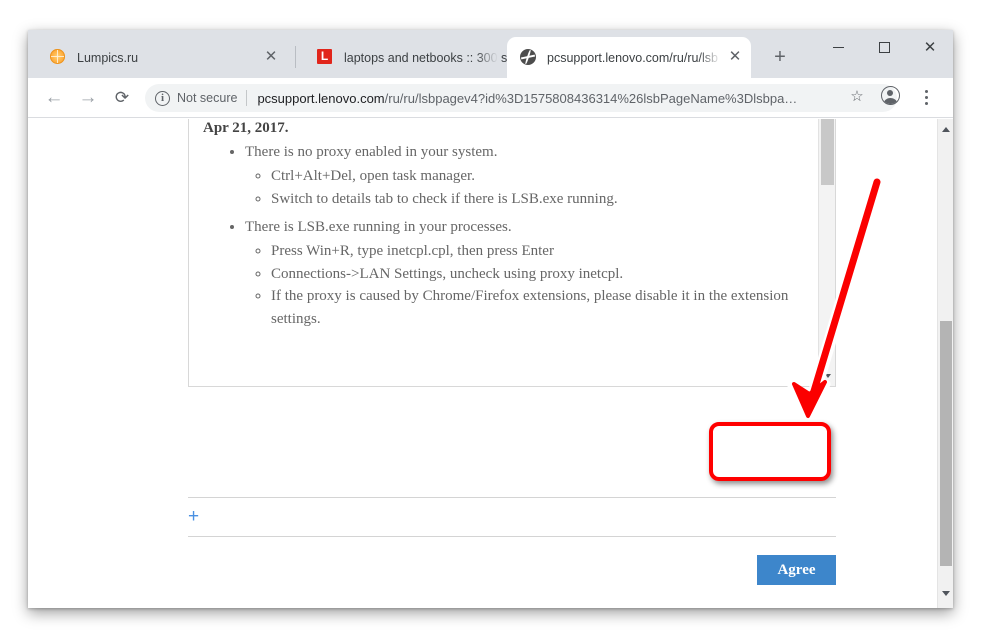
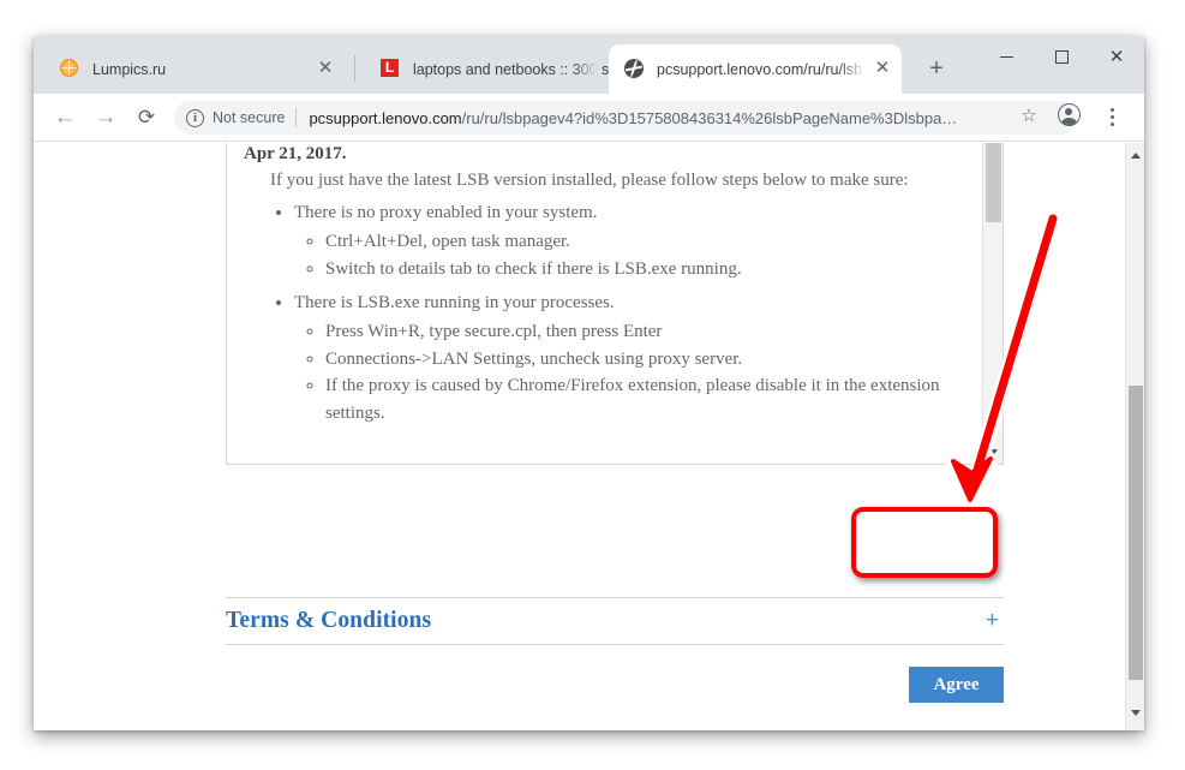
  Lumpics.ru
  ✕
  L
  laptops and netbooks :: s
  pcsupport.lenovo.com/ru/ru
  ✕
  +
  ✕
  ←
  →
  ⟳
  i
  Not secure
  pcsupport.lenovo.com/ru/ru/lsbpagev4?id%3D1575808436314%26lsbPageName%3Dlsbpa…
  ☆
+ If you just have the latest LSB version installed, please follow steps below to make sure:
  There is no proxy enabled in your system.
  Ctrl+Alt+Del, open task manager.
  Switch to details tab to check if there is LSB.exe running.
  There is LSB.exe running in your processes.
- Press Win+R, type inetcpl.cpl, then press Enter
+ Press Win+R, type secure.cpl, then press Enter
- Connections->LAN Settings, uncheck using proxy inetcpl.
+ Connections->LAN Settings, uncheck using proxy server.
- If the proxy is caused by Chrome/Firefox extensions, please disable it in the extension settings.
+ If the proxy is caused by Chrome/Firefox extension, please disable it in the extension settings.
+ Terms & Conditions
  +
  Agree
